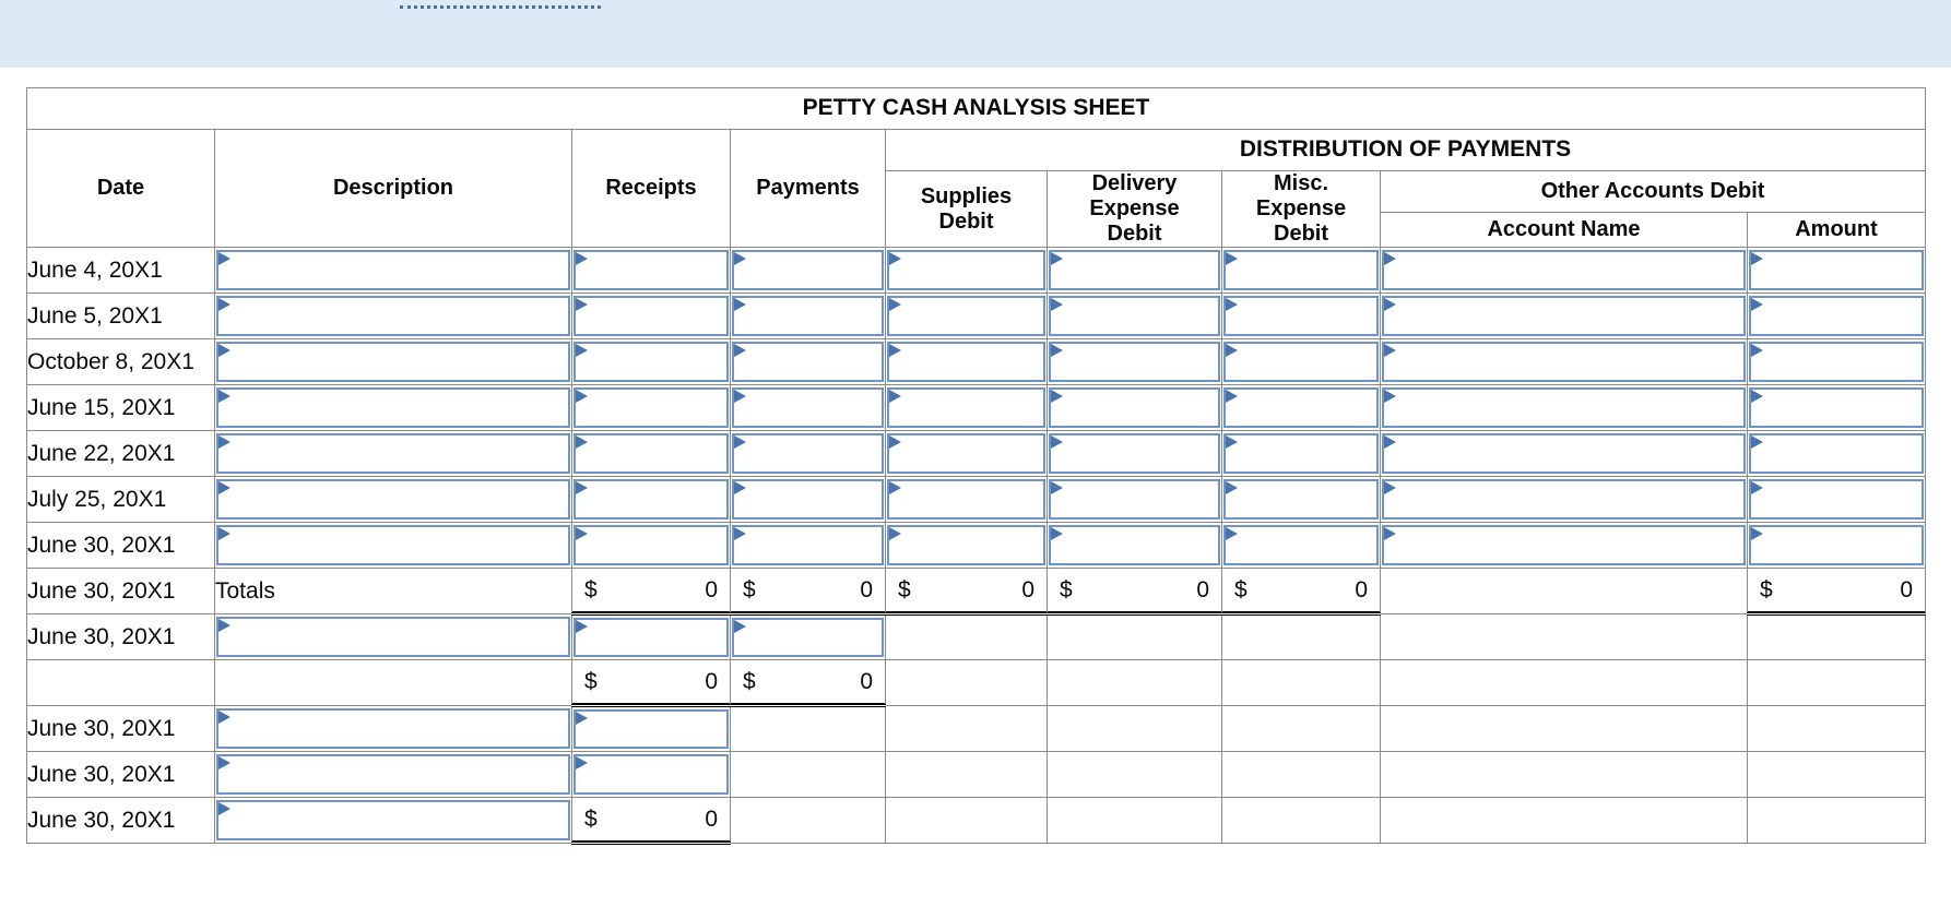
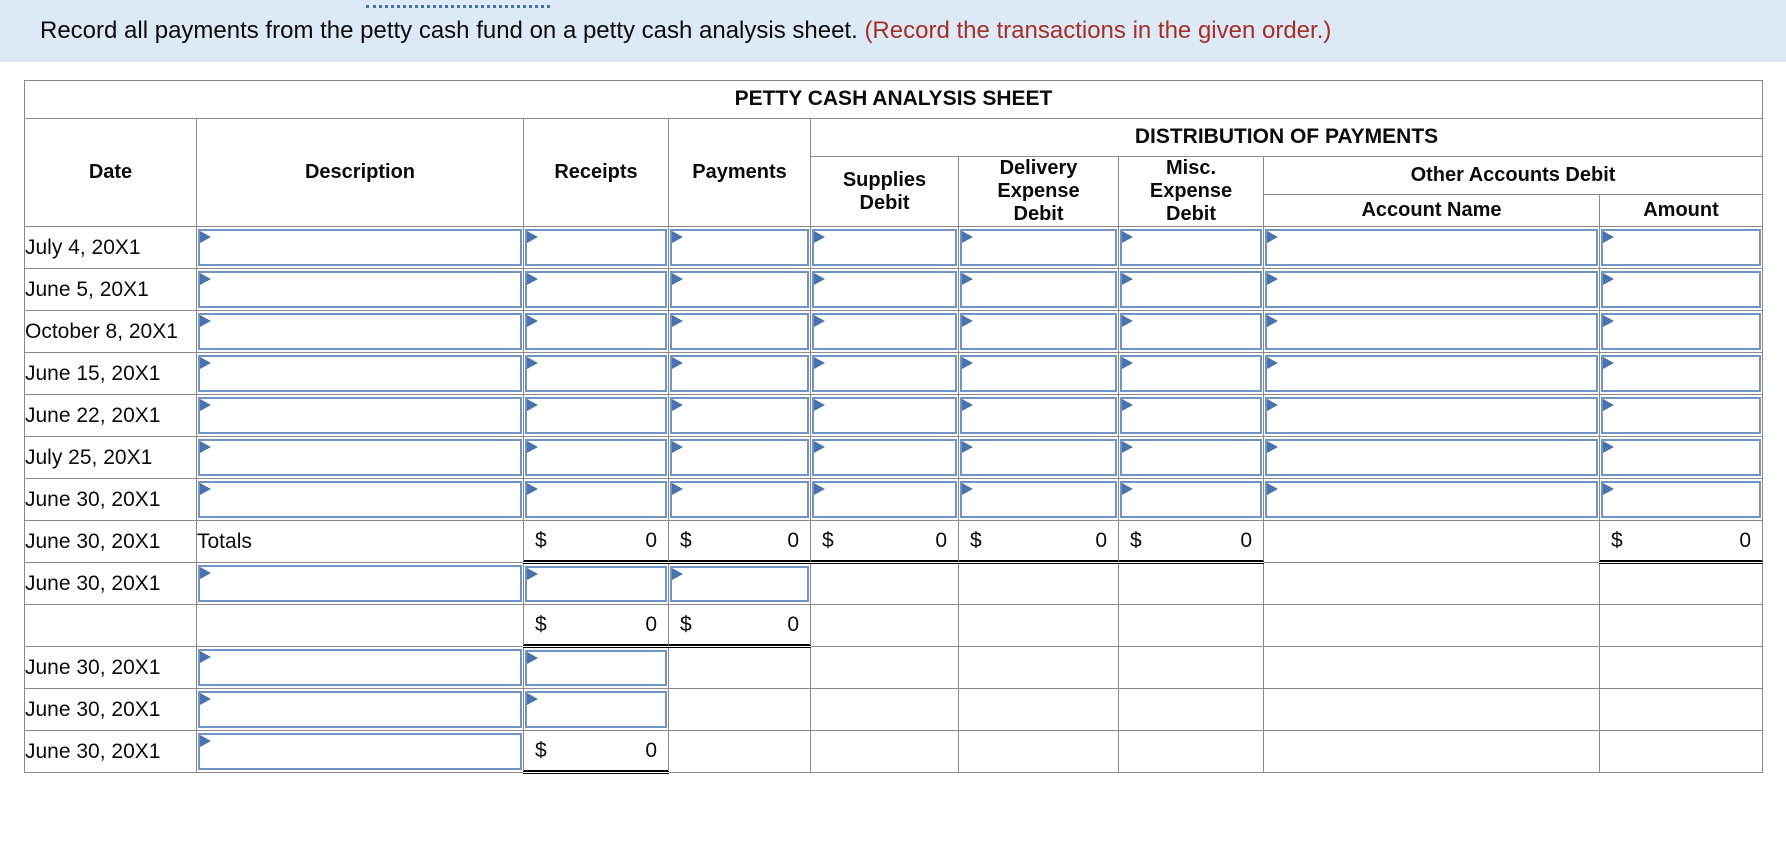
+ Record all payments from the petty cash fund on a petty cash analysis sheet. (Record the transactions in the given order.)
  PETTY CASH ANALYSIS SHEET
  Date	Description	Receipts	Payments	DISTRIBUTION OF PAYMENTS
  Supplies Debit	Delivery Expense Debit	Misc. Expense Debit	Other Accounts Debit
  Account Name	Amount
- June 4, 20X1
+ July 4, 20X1
  June 5, 20X1
  October 8, 20X1
  June 15, 20X1
  June 22, 20X1
  July 25, 20X1
  June 30, 20X1
  June 30, 20X1	Totals	$ 0	$ 0	$ 0	$ 0	$ 0		$ 0
  June 30, 20X1
  		$ 0	$ 0
  June 30, 20X1
  June 30, 20X1
  June 30, 20X1		$ 0
